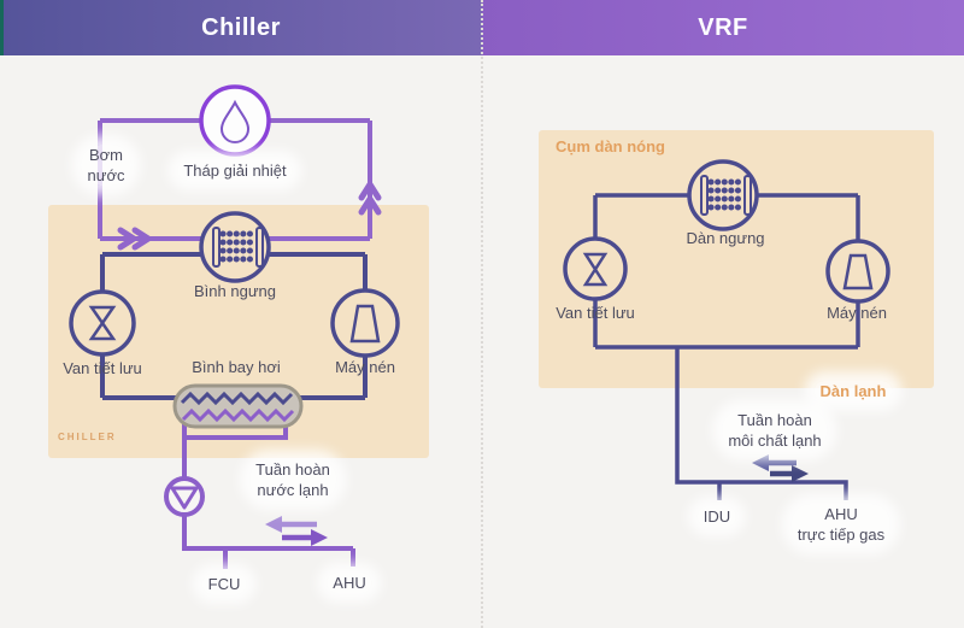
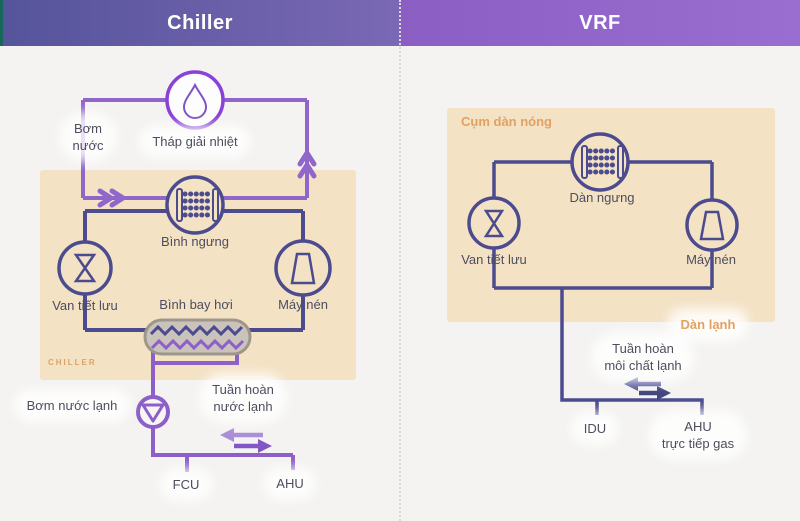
  Chiller
  VRF
  Bơm
  nước
  Tháp giải nhiệt
  Bình ngưng
  Van tiết lưu
  Bình bay hơi
  Máy nén
  CHILLER
+ Bơm nước lạnh
  Tuần hoàn
  nước lạnh
  FCU
  AHU
  Cụm dàn nóng
  Dàn ngưng
  Van tiết lưu
  Máy nén
  Dàn lạnh
  Tuần hoàn
  môi chất lạnh
  IDU
  AHU
  trực tiếp gas
